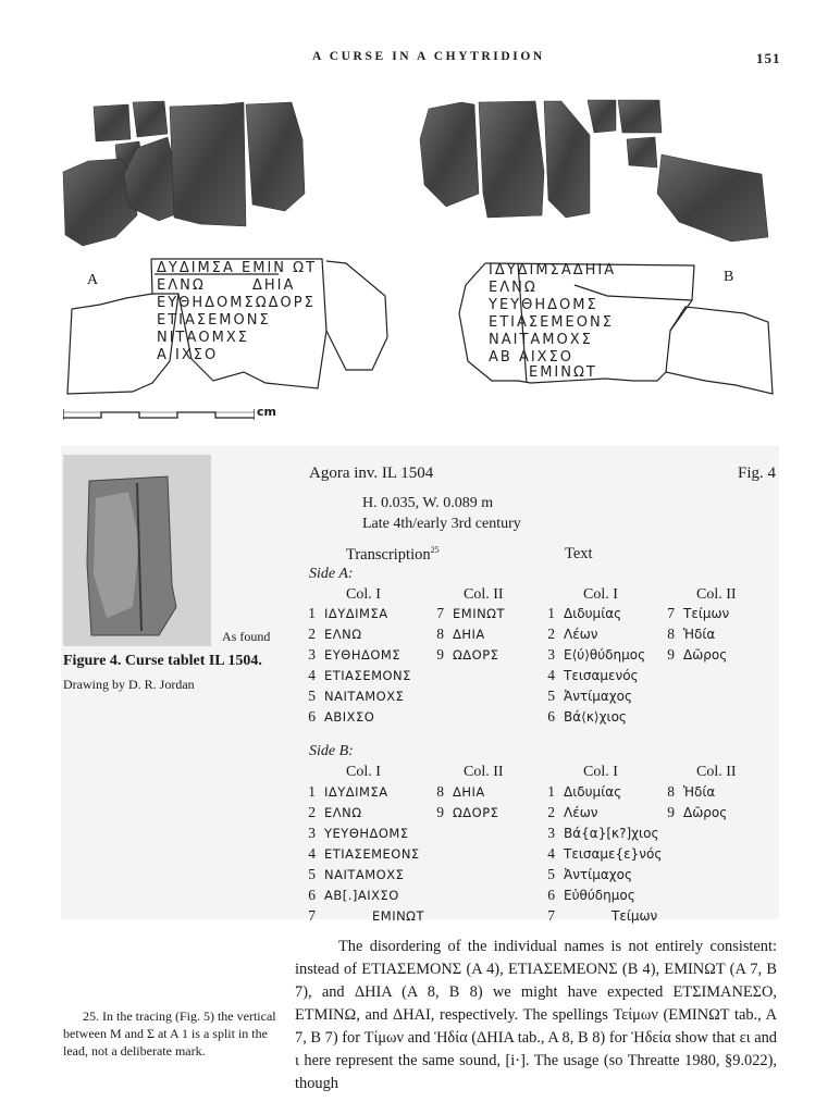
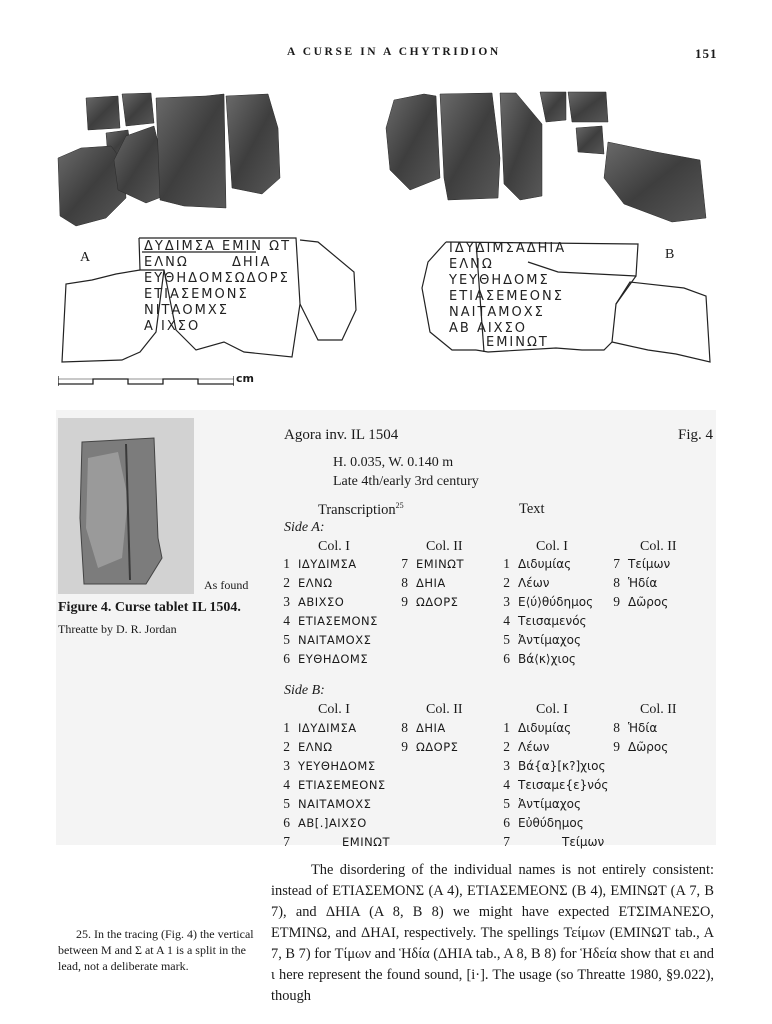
  A CURSE IN A CHYTRIDION
  151
  ΔΥΔΙΜΣΑ ΕΜΙΝ ΩΤ
  ΕΛΝΩ
  ΔΗΙΑ
  ΕΥΘΗΔΟΜΣΩΔΟΡΣ
  ΕΤΙΑΣΕΜΟΝΣ
  ΝΙΤΑΟΜΧΣ
  Α ΙΧΣΟ
  ΙΔΥΔΙΜΣΑΔΗΙΑ
  ΕΛΝΩ
  ΥΕΥΘΗΔΟΜΣ
  ΕΤΙΑΣΕΜΕΟΝΣ
  ΝΑΙΤΑΜΟΧΣ
  ΑΒ ΑΙΧΣΟ
  ΕΜΙΝΩΤ
  A
  B
  cm
  As found
  Figure 4. Curse tablet IL 1504.
- Drawing by D. R. Jordan
+ Threatte by D. R. Jordan
  Agora inv. IL 1504
  Fig. 4
- H. 0.035, W. 0.089 m
+ H. 0.035, W. 0.140 m
  Late 4th/early 3rd century
  Transcription25
  Text
  Side A:
  Col. I
  Col. II
  Col. I
  Col. II
  1 ΙΔΥΔΙΜΣΑ
  2 ΕΛΝΩ
- 3 ΕΥΘΗΔΟΜΣ
+ 3 ΑΒΙΧΣΟ
  4 ΕΤΙΑΣΕΜΟΝΣ
  5 ΝΑΙΤΑΜΟΧΣ
- 6 ΑΒΙΧΣΟ
+ 6 ΕΥΘΗΔΟΜΣ
  7 ΕΜΙΝΩΤ
  8 ΔΗΙΑ
  9 ΩΔΟΡΣ
  1 Διδυμίας
  2 Λέων
  3 Ε⟨ύ⟩θύδημος
  4 Τεισαμενός
  5 Ἀντίμαχος
  6 Βά⟨κ⟩χιος
  7 Τείμων
  8 Ἡδία
  9 Δῶρος
  Side B:
  Col. I
  Col. II
  Col. I
  Col. II
  1 ΙΔΥΔΙΜΣΑ
  2 ΕΛΝΩ
  3 ΥΕΥΘΗΔΟΜΣ
  4 ΕΤΙΑΣΕΜΕΟΝΣ
  5 ΝΑΙΤΑΜΟΧΣ
  6 ΑΒ[.]ΑΙΧΣΟ
  7 ΕΜΙΝΩΤ
  8 ΔΗΙΑ
  9 ΩΔΟΡΣ
  1 Διδυμίας
  2 Λέων
  3 Βά{α}[κ?]χιος
  4 Τεισαμε{ε}νός
  5 Ἀντίμαχος
  6 Εὐθύδημος
  7 Τείμων
  8 Ἡδία
  9 Δῶρος
- The disordering of the individual names is not entirely consistent: instead of ΕΤΙΑΣΕΜΟΝΣ (A 4), ΕΤΙΑΣΕΜΕΟΝΣ (B 4), ΕΜΙΝΩΤ (A 7, B 7), and ΔΗΙΑ (A 8, B 8) we might have expected ΕΤΣΙΜΑΝΕΣΟ, ΕΤΜΙΝΩ, and ΔΗΑΙ, respectively. The spellings Τείμων (ΕΜΙΝΩΤ tab., A 7, B 7) for Τίμων and Ἡδία (ΔΗΙΑ tab., A 8, B 8) for Ἡδεία show that ει and ι here represent the same sound, [i·]. The usage (so Threatte 1980, §9.022), though
+ The disordering of the individual names is not entirely consistent: instead of ΕΤΙΑΣΕΜΟΝΣ (A 4), ΕΤΙΑΣΕΜΕΟΝΣ (B 4), ΕΜΙΝΩΤ (A 7, B 7), and ΔΗΙΑ (A 8, B 8) we might have expected ΕΤΣΙΜΑΝΕΣΟ, ΕΤΜΙΝΩ, and ΔΗΑΙ, respectively. The spellings Τείμων (ΕΜΙΝΩΤ tab., A 7, B 7) for Τίμων and Ἡδία (ΔΗΙΑ tab., A 8, B 8) for Ἡδεία show that ει and ι here represent the found sound, [i·]. The usage (so Threatte 1980, §9.022), though
- 25. In the tracing (Fig. 5) the vertical between M and Σ at A 1 is a split in the lead, not a deliberate mark.
+ 25. In the tracing (Fig. 4) the vertical between M and Σ at A 1 is a split in the lead, not a deliberate mark.
